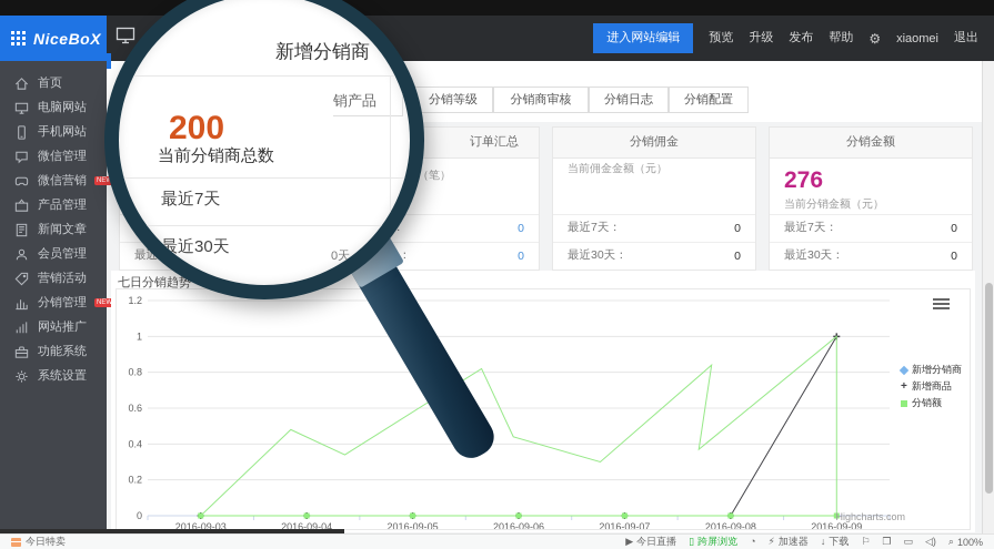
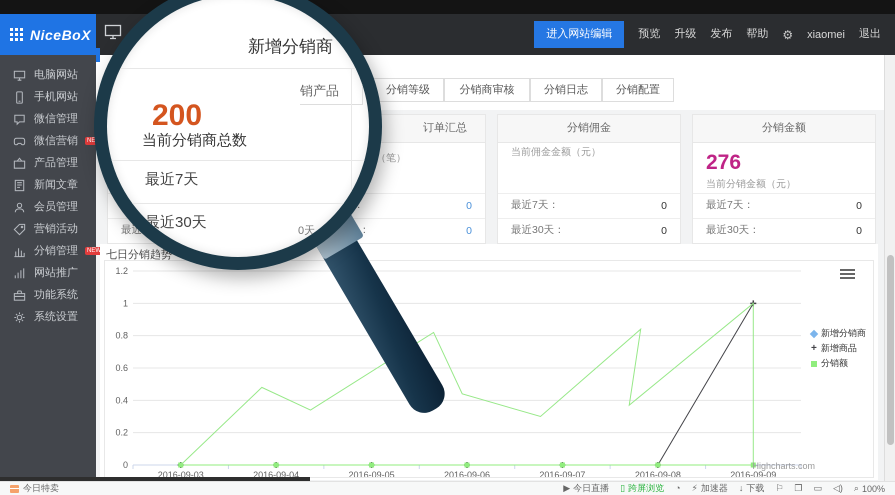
  NiceBoX
  进入网站编辑
  预览
  升级
  发布
  帮助
  ⚙
  xiaomei
  退出
- 首页
  电脑网站
  手机网站
  微信管理
  微信营销
  产品管理
  新闻文章
  会员管理
  营销活动
  分销管理
  网站推广
  功能系统
  系统设置
  分销等级
  分销商审核
  分销日志
  分销配置
  订单汇总
  0
  0
  分销佣金
  当前佣金金额（元）
  最近7天：
  0
  最近30天：
  0
  分销金额
  276
  当前分销金额（元）
  最近7天：
  0
  最近30天：
  0
  七日分销趋势
  0
  0.2
  0.4
  0.6
  0.8
  1
  1.2
  2016-09-03
  2016-09-04
  2016-09-05
  2016-09-06
  2016-09-07
  2016-09-08
  2016-09-09
  新增分销商
  +
  新增商品
  分销额
  Highcharts.com
  新增分销商
  销产品
  200
  当前分销商总数
  最近7天
  最近30天
  0天：
  今日特卖
  ▶
  今日直播
  ▯
  跨屏浏览
  ◔
  ⚡
  加速器
  ↓
  下载
  ⚐
  ❐
  ▭
  ◁)
  ⌕
  100%
